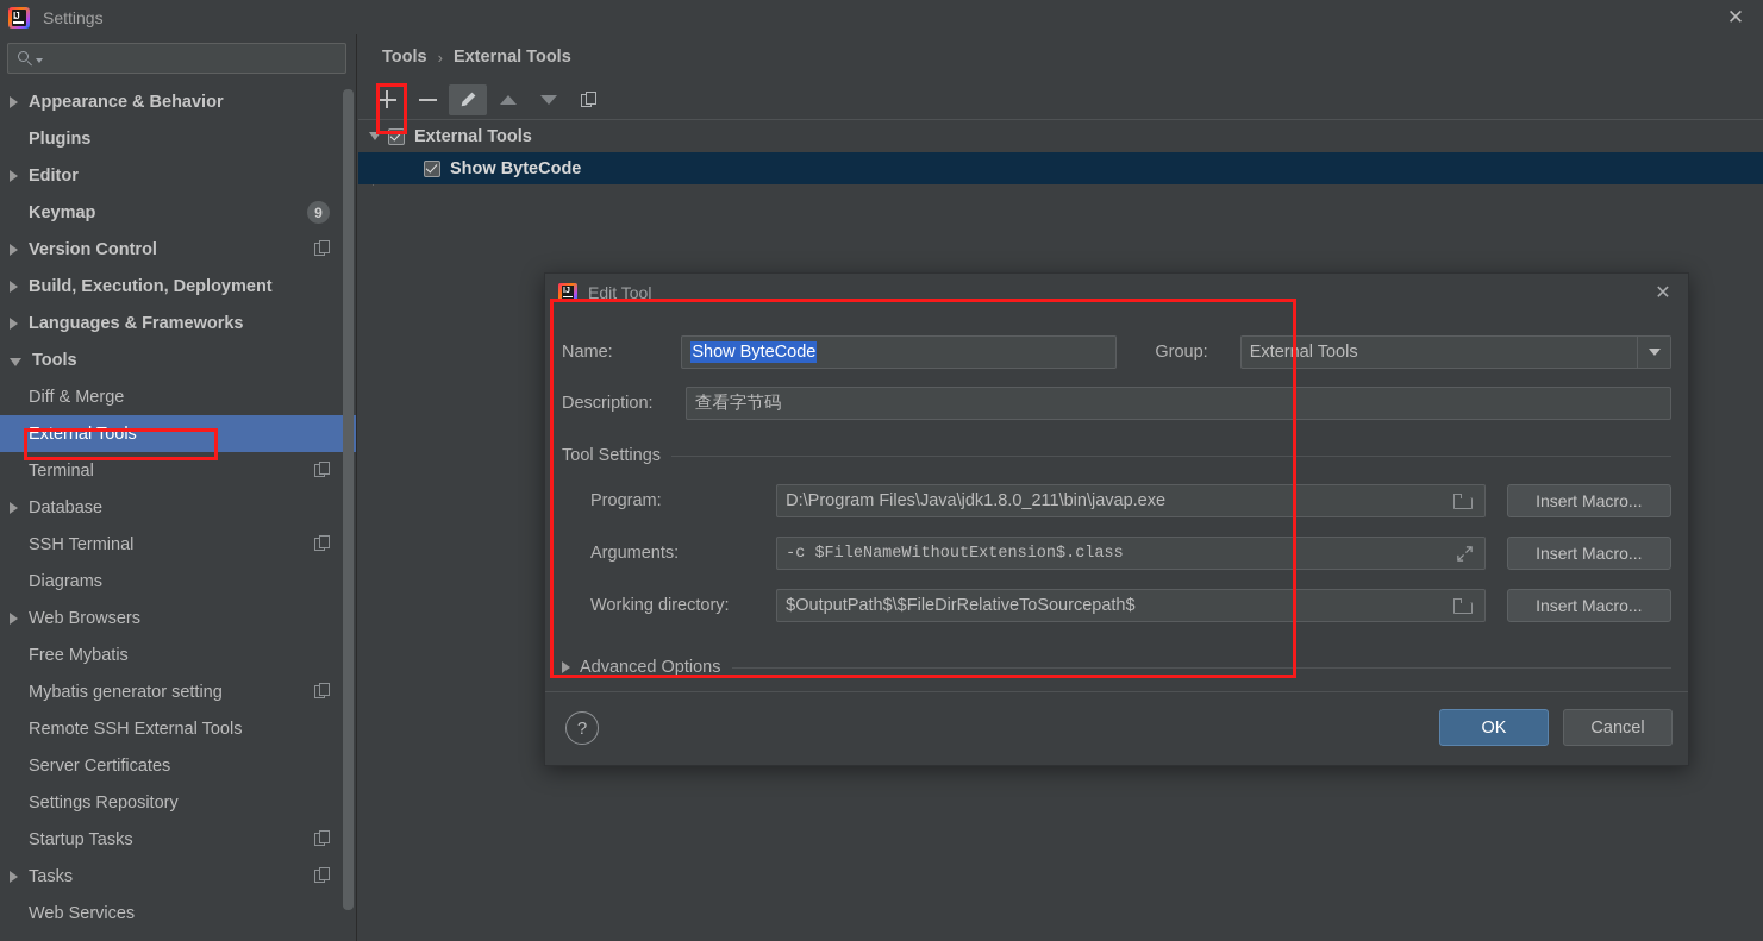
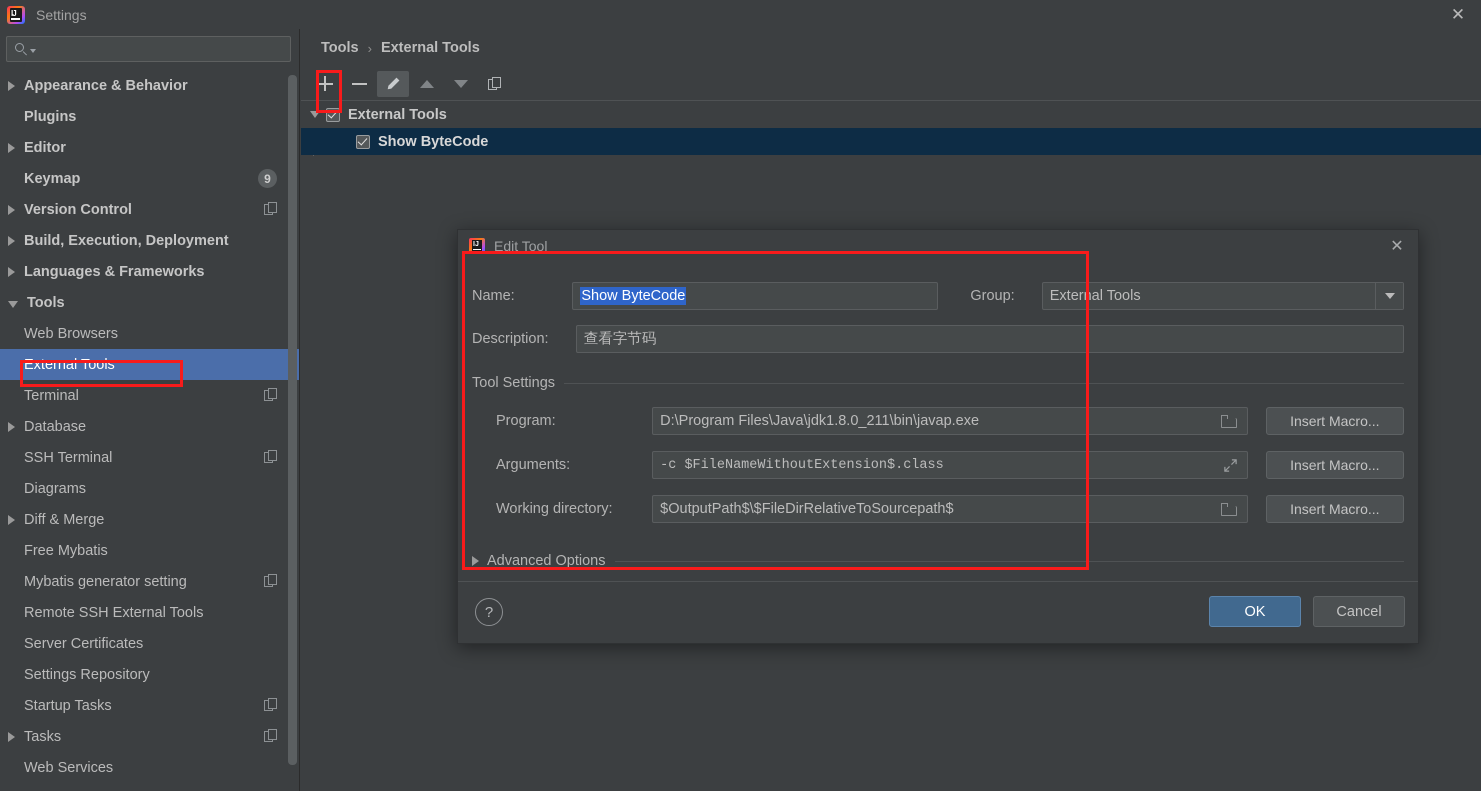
  IJ
  Settings
  ✕
  Appearance & Behavior
  Plugins
  Editor
  Keymap
  9
  Version Control
  Build, Execution, Deployment
  Languages & Frameworks
  Tools
- Diff & Merge
+ Web Browsers
  External Tools
  Terminal
  Database
  SSH Terminal
  Diagrams
- Web Browsers
+ Diff & Merge
  Free Mybatis
  Mybatis generator setting
  Remote SSH External Tools
  Server Certificates
  Settings Repository
  Startup Tasks
  Tasks
  Web Services
  Tools
  ›
  External Tools
  External Tools
  Show ByteCode
  Edit Tool
  ✕
  Name:
  Show ByteCode
  Group:
  External Tools
  Description:
  查看字节码
  Tool Settings
  Program:
  D:\Program Files\Java\jdk1.8.0_211\bin\javap.exe
  Insert Macro...
  Arguments:
  -c $FileNameWithoutExtension$.class
  Insert Macro...
  Working directory:
  $OutputPath$\$FileDirRelativeToSourcepath$
  Insert Macro...
  Advanced Options
  ?
  OK
  Cancel
